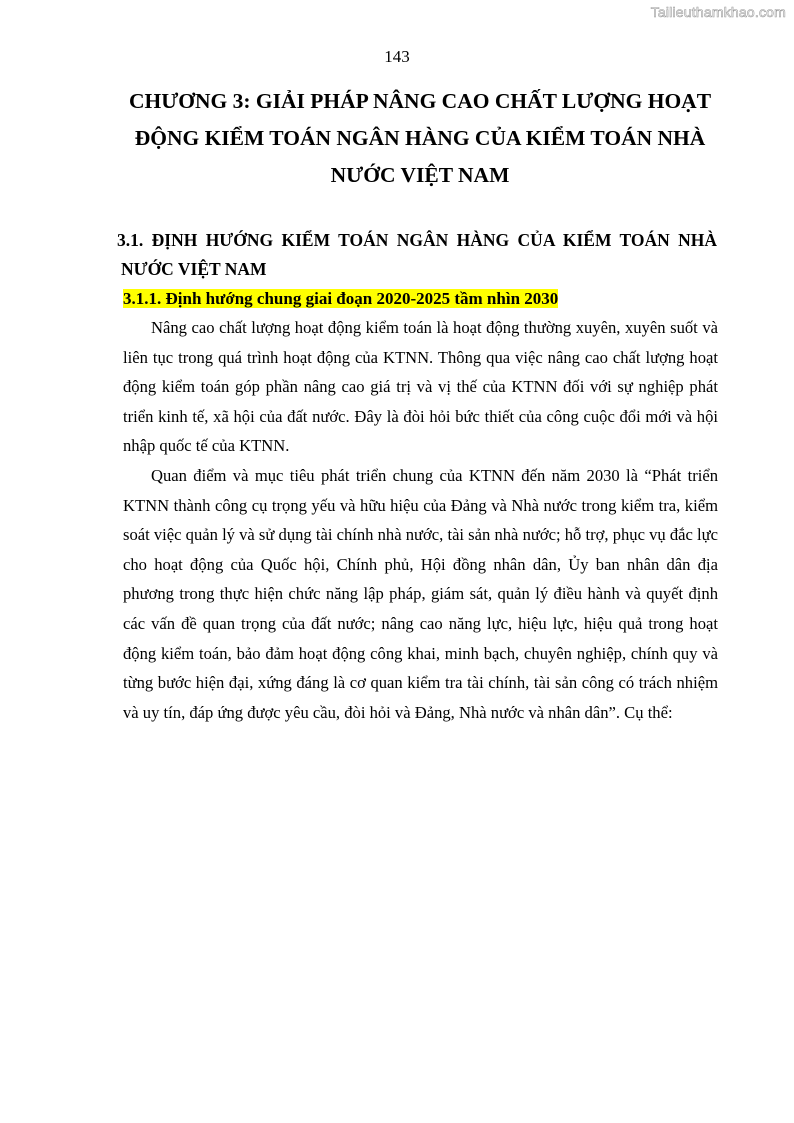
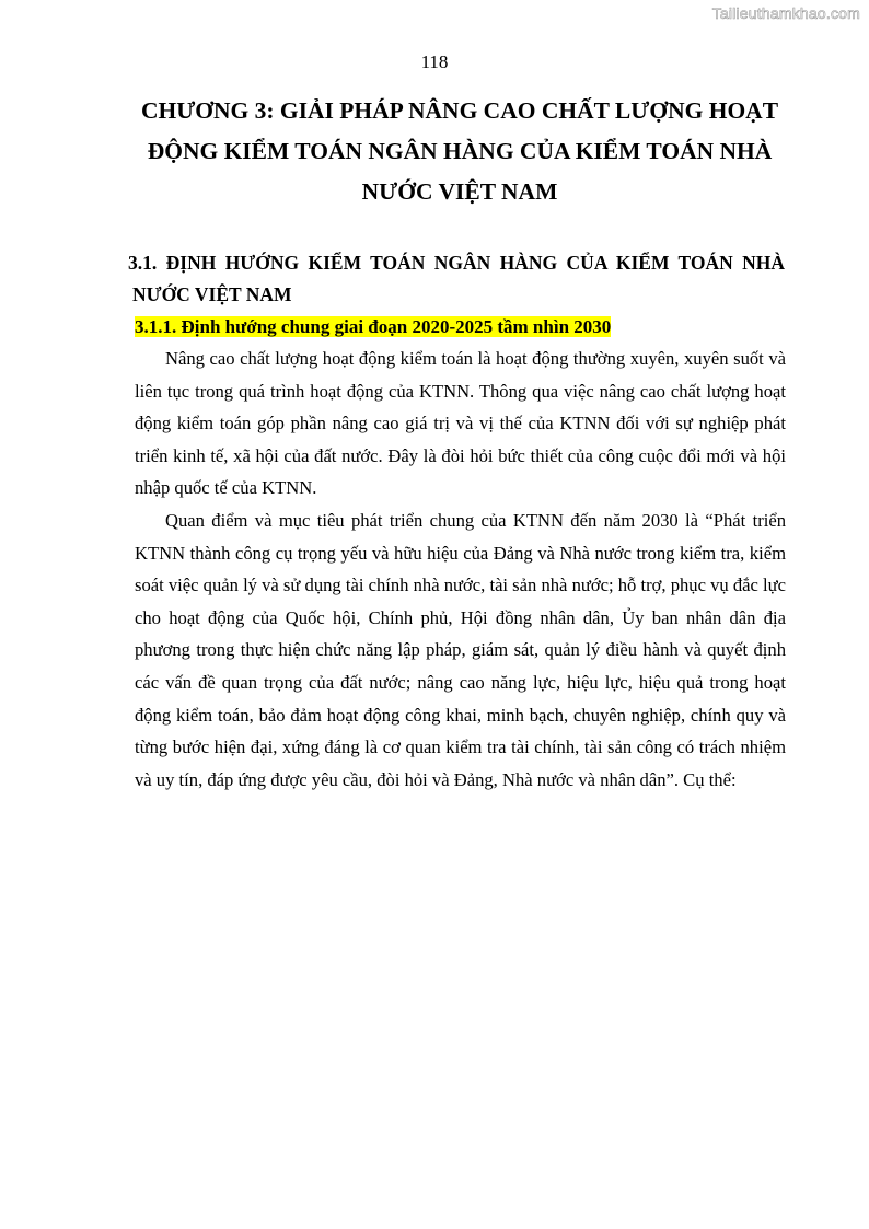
  Tailieuthamkhao.com
- 143
+ 118
  CHƯƠNG 3: GIẢI PHÁP NÂNG CAO CHẤT LƯỢNG HOẠT ĐỘNG KIỂM TOÁN NGÂN HÀNG CỦA KIỂM TOÁN NHÀ NƯỚC VIỆT NAM
  3.1. ĐỊNH HƯỚNG KIỂM TOÁN NGÂN HÀNG CỦA KIỂM TOÁN NHÀ
  NƯỚC VIỆT NAM
  3.1.1. Định hướng chung giai đoạn 2020-2025 tầm nhìn 2030
  Nâng cao chất lượng hoạt động kiểm toán là hoạt động thường xuyên, xuyên suốt và liên tục trong quá trình hoạt động của KTNN. Thông qua việc nâng cao chất lượng hoạt động kiểm toán góp phần nâng cao giá trị và vị thế của KTNN đối với sự nghiệp phát triển kinh tế, xã hội của đất nước. Đây là đòi hỏi bức thiết của công cuộc đổi mới và hội nhập quốc tế của KTNN.
  Quan điểm và mục tiêu phát triển chung của KTNN đến năm 2030 là “Phát triển KTNN thành công cụ trọng yếu và hữu hiệu của Đảng và Nhà nước trong kiểm tra, kiểm soát việc quản lý và sử dụng tài chính nhà nước, tài sản nhà nước; hỗ trợ, phục vụ đắc lực cho hoạt động của Quốc hội, Chính phủ, Hội đồng nhân dân, Ủy ban nhân dân địa phương trong thực hiện chức năng lập pháp, giám sát, quản lý điều hành và quyết định các vấn đề quan trọng của đất nước; nâng cao năng lực, hiệu lực, hiệu quả trong hoạt động kiểm toán, bảo đảm hoạt động công khai, minh bạch, chuyên nghiệp, chính quy và từng bước hiện đại, xứng đáng là cơ quan kiểm tra tài chính, tài sản công có trách nhiệm và uy tín, đáp ứng được yêu cầu, đòi hỏi và Đảng, Nhà nước và nhân dân”. Cụ thể:
